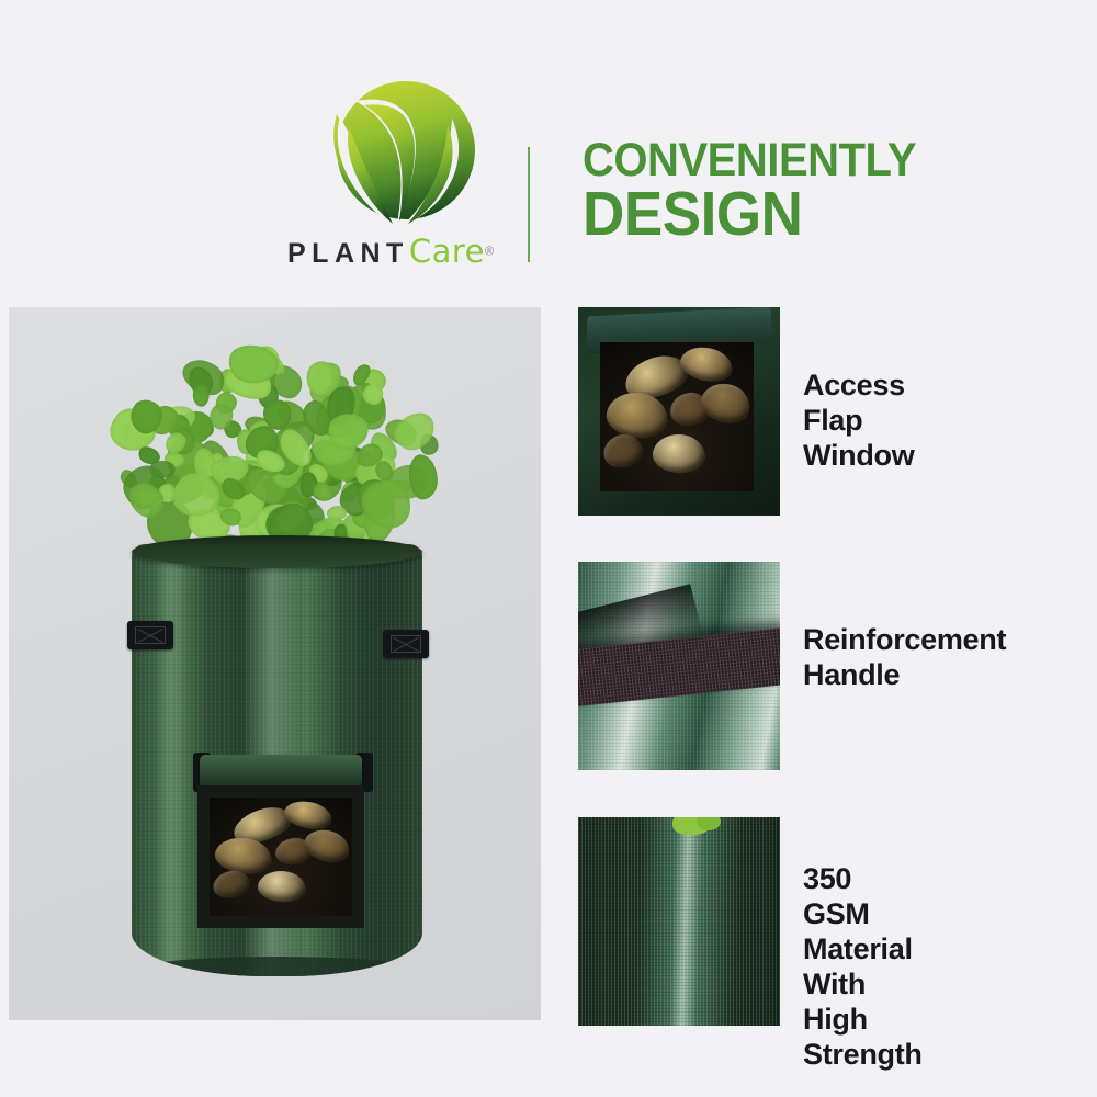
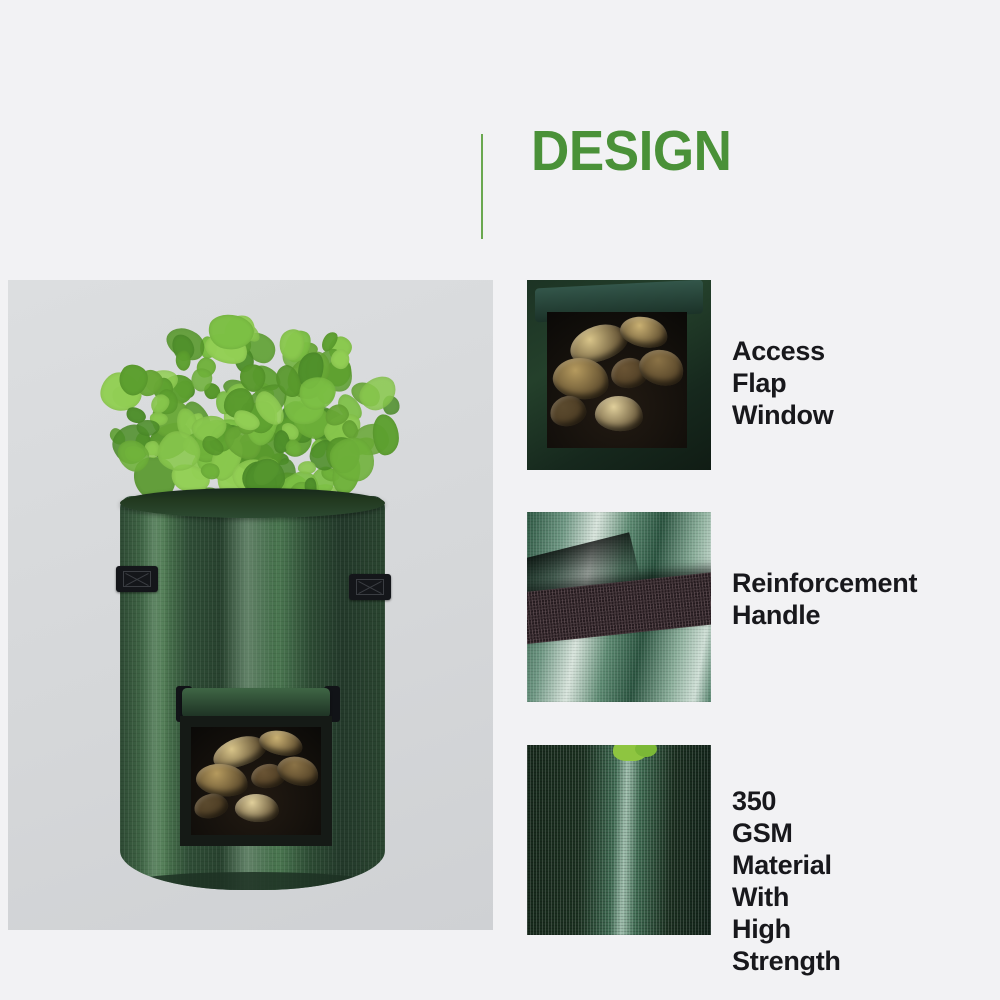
- PLANTCare®
- CONVENIENTLY
  DESIGN
  Access Flap
  Window
  Reinforcement
  Handle
  350 GSM
  Material With
  High Strength
